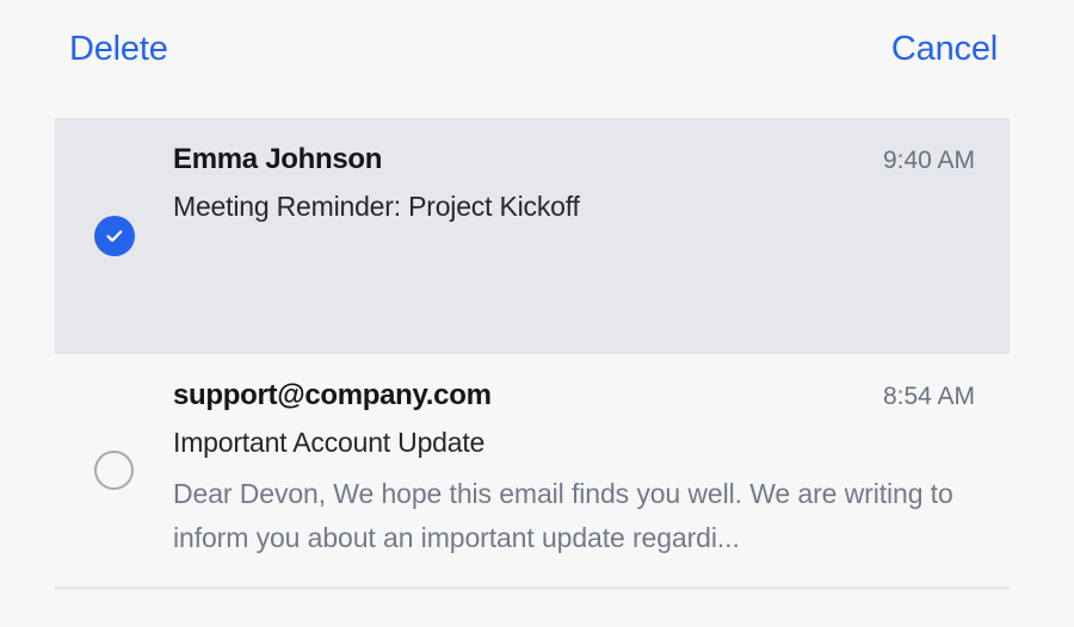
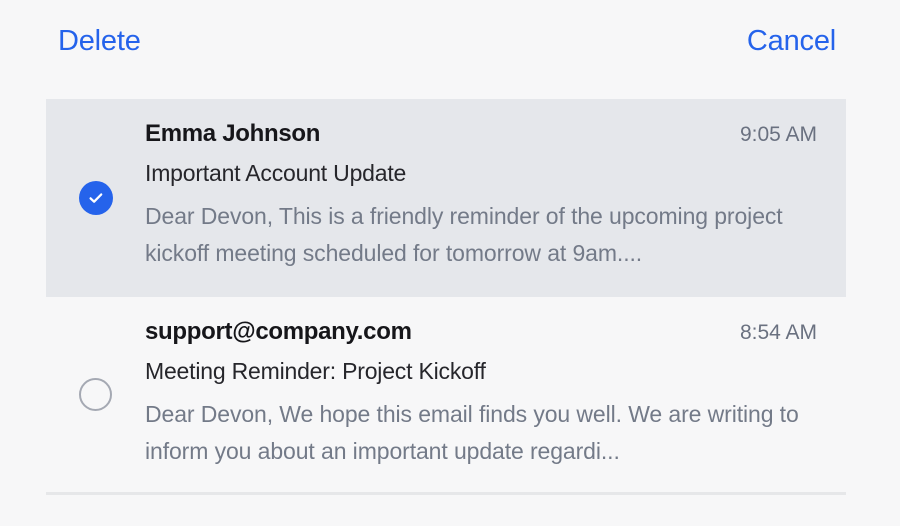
  Delete
  Cancel
  Emma Johnson
- 9:40 AM
+ 9:05 AM
- Meeting Reminder: Project Kickoff
+ Important Account Update
+ Dear Devon, This is a friendly reminder of the upcoming project kickoff meeting scheduled for tomorrow at 9am....
  support@company.com
  8:54 AM
- Important Account Update
+ Meeting Reminder: Project Kickoff
  Dear Devon, We hope this email finds you well. We are writing to inform you about an important update regardi...
